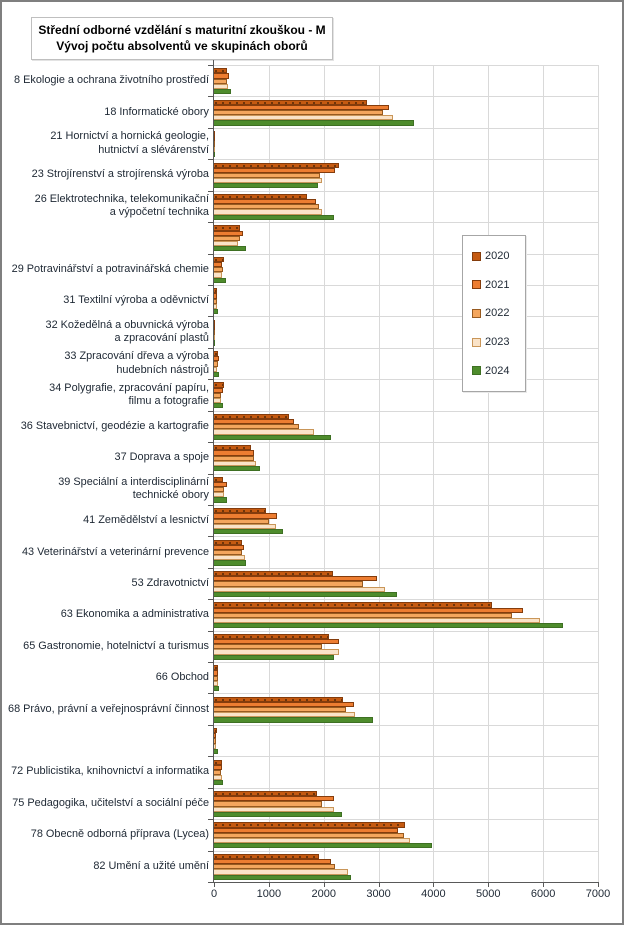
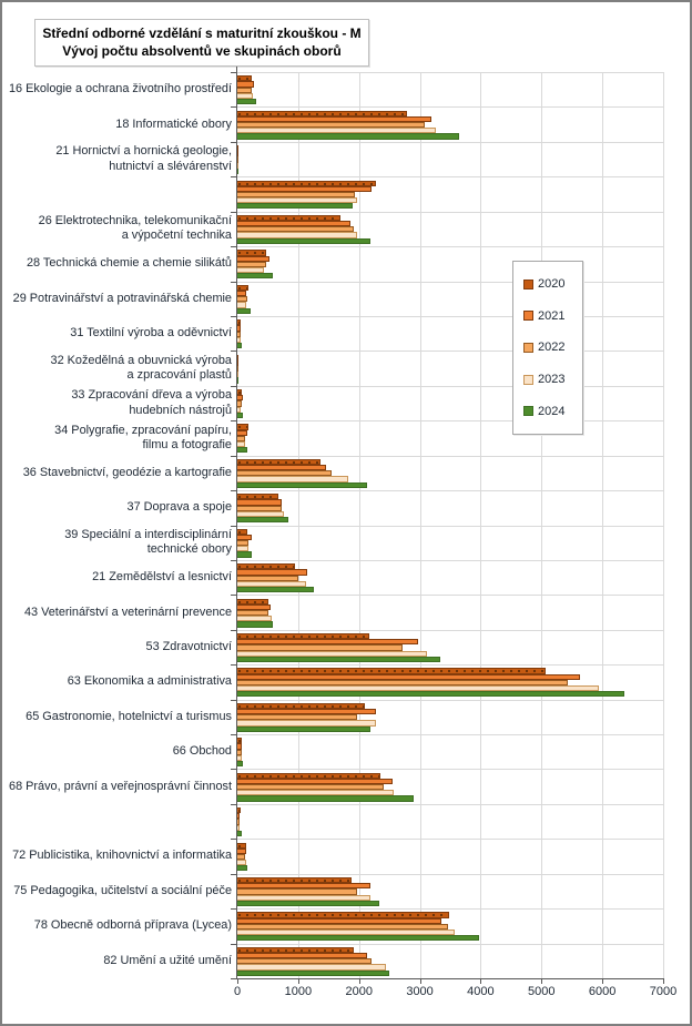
  Střední odborné vzdělání s maturitní zkouškou - M
  Vývoj počtu absolventů ve skupinách oborů
- 8 Ekologie a ochrana životního prostředí
+ 16 Ekologie a ochrana životního prostředí
  18 Informatické obory
  21 Hornictví a hornická geologie,
  hutnictví a slévárenství
- 23 Strojírenství a strojírenská výroba
  26 Elektrotechnika, telekomunikační
  a výpočetní technika
+ 28 Technická chemie a chemie silikátů
  29 Potravinářství a potravinářská chemie
  31 Textilní výroba a oděvnictví
  32 Kožedělná a obuvnická výroba
  a zpracování plastů
  33 Zpracování dřeva a výroba
  hudebních nástrojů
  34 Polygrafie, zpracování papíru,
  filmu a fotografie
  36 Stavebnictví, geodézie a kartografie
  37 Doprava a spoje
  39 Speciální a interdisciplinární
  technické obory
- 41 Zemědělství a lesnictví
+ 21 Zemědělství a lesnictví
  43 Veterinářství a veterinární prevence
  53 Zdravotnictví
  63 Ekonomika a administrativa
  65 Gastronomie, hotelnictví a turismus
  66 Obchod
  68 Právo, právní a veřejnosprávní činnost
  72 Publicistika, knihovnictví a informatika
  75 Pedagogika, učitelství a sociální péče
  78 Obecně odborná příprava (Lycea)
  82 Umění a užité umění
  0
  1000
  2000
  3000
  4000
  5000
  6000
  7000
  2020
  2021
  2022
  2023
  2024
